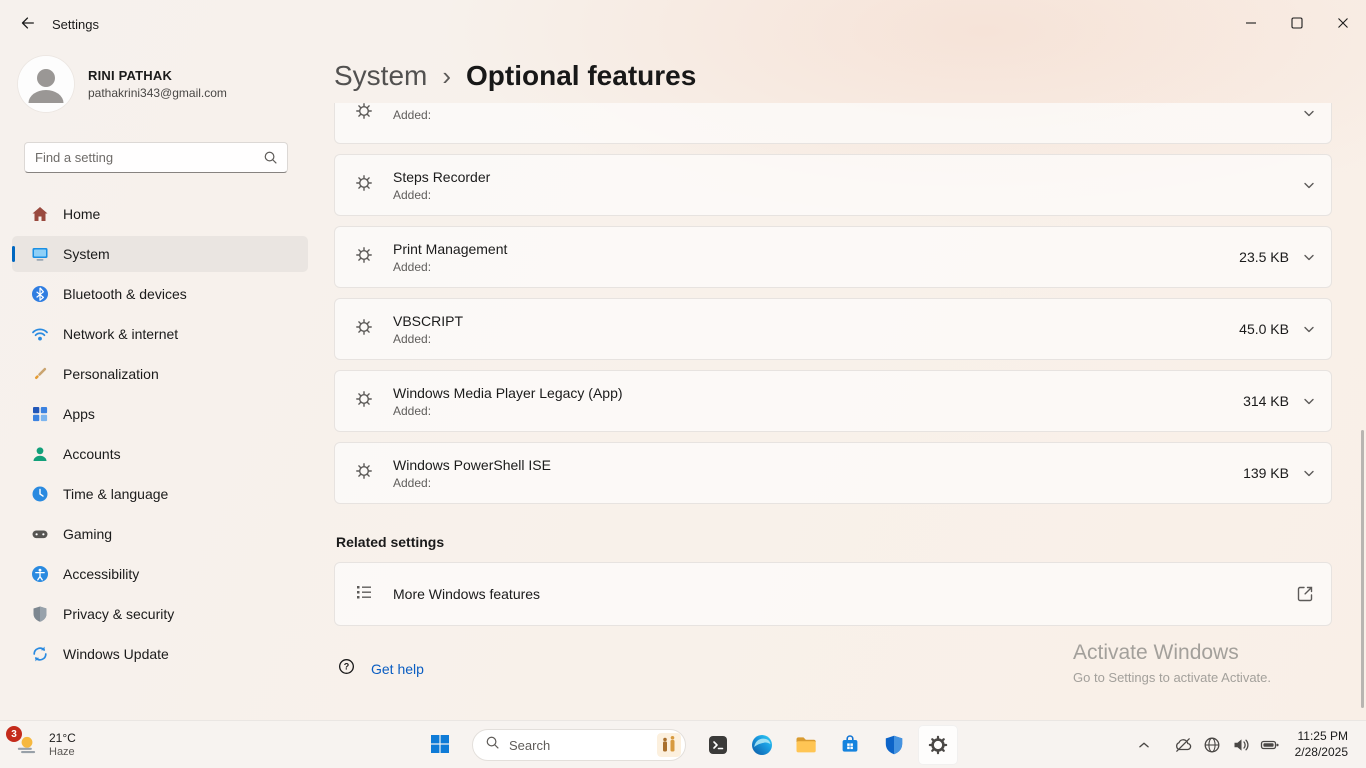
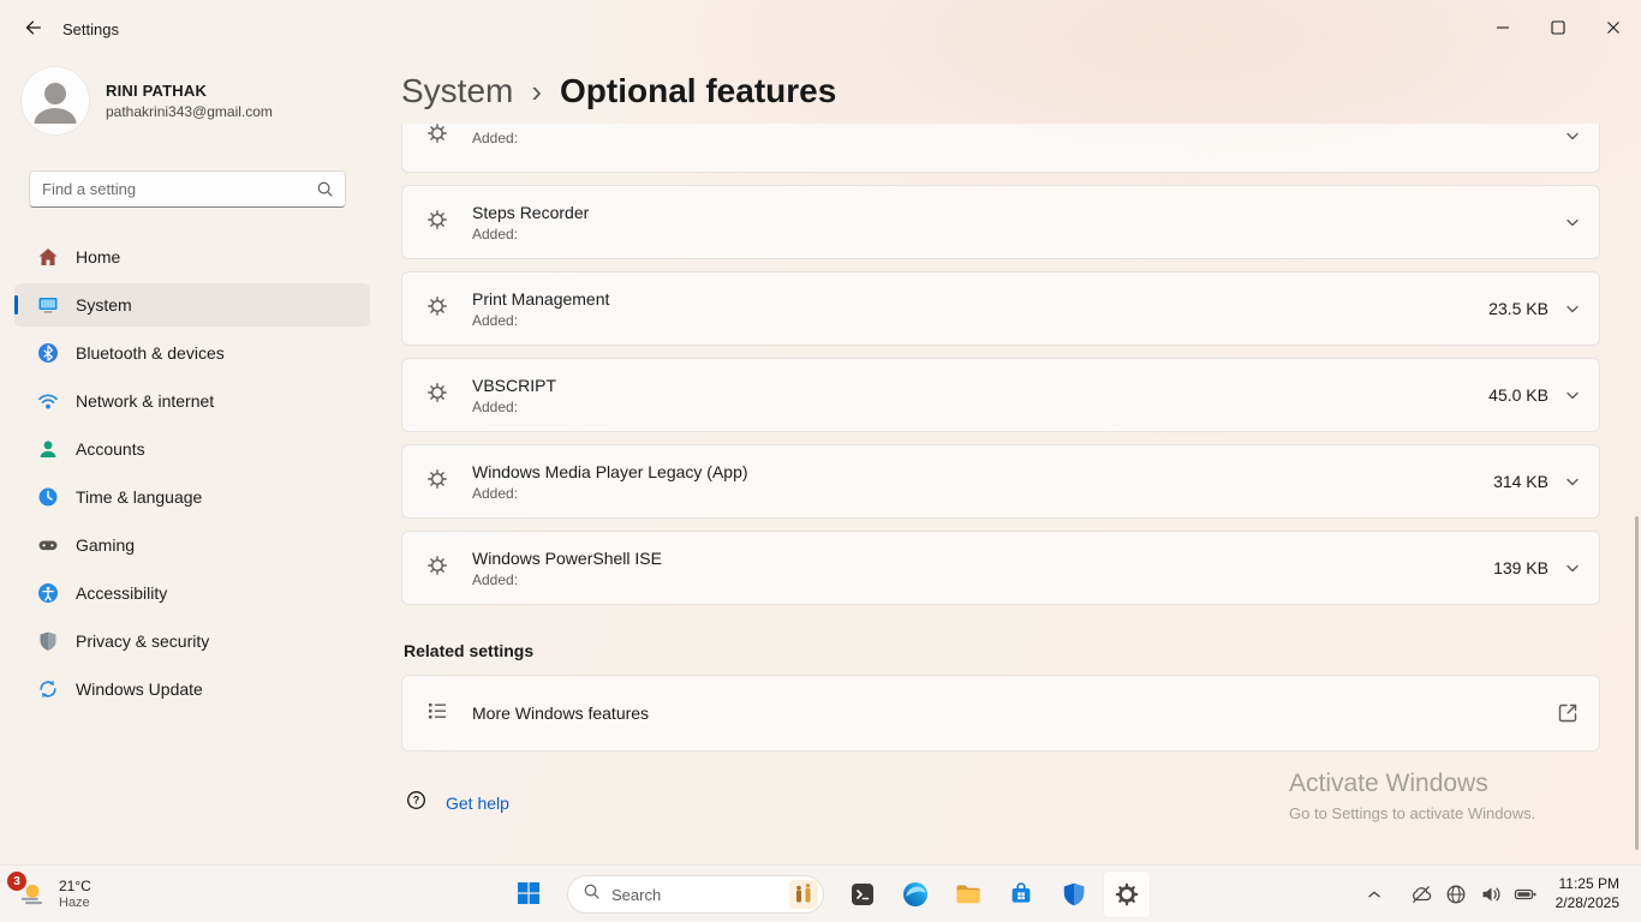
  Settings
  RINI PATHAK
  pathakrini343@gmail.com
  Find a setting
  Home
  System
  Bluetooth & devices
  Network & internet
- Personalization
- Apps
  Accounts
  Time & language
  Gaming
  Accessibility
  Privacy & security
  Windows Update
  System
  ›
  Optional features
  Added:
  Steps Recorder
  Added:
  Print Management
  Added:
  23.5 KB
  VBSCRIPT
  Added:
  45.0 KB
  Windows Media Player Legacy (App)
  Added:
  314 KB
  Windows PowerShell ISE
  Added:
  139 KB
  Related settings
  More Windows features
  ?
  Get help
  Activate Windows
- Go to Settings to activate Activate.
+ Go to Settings to activate Windows.
  3
  21°C
  Haze
  Search
  11:25 PM
  2/28/2025
